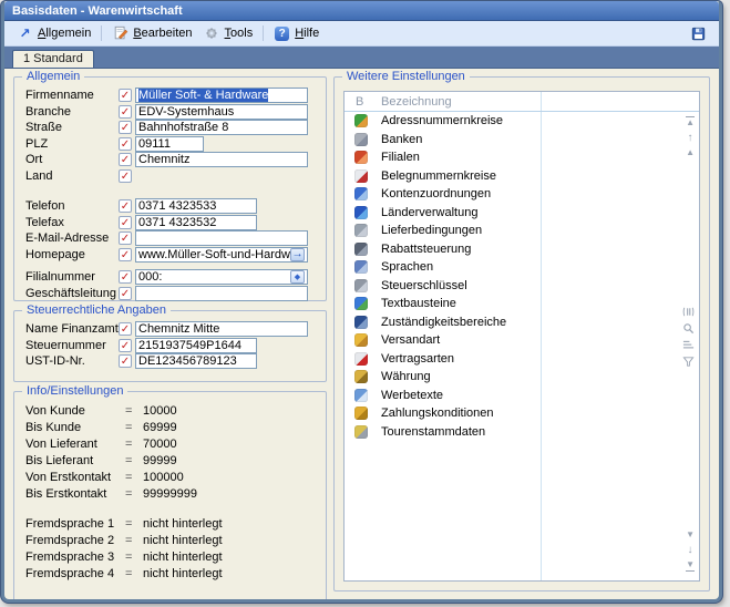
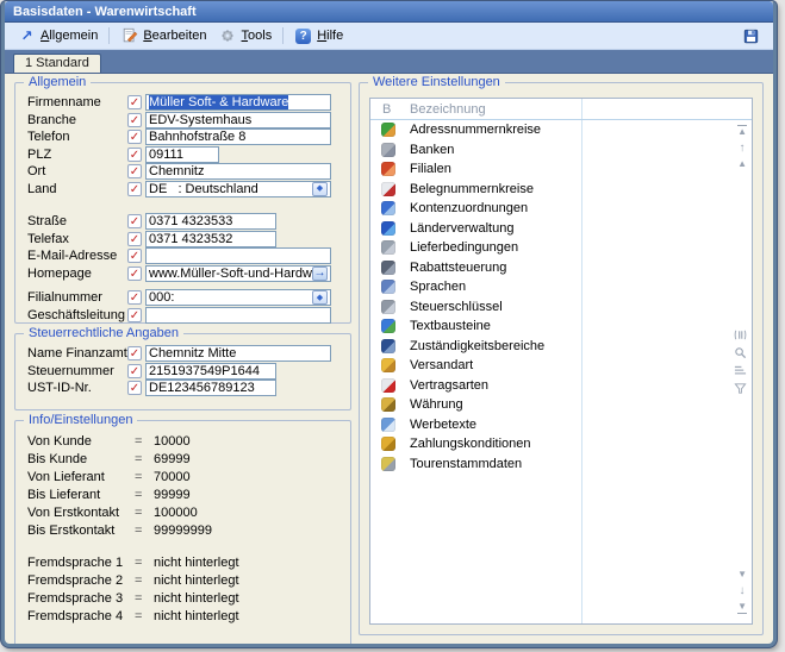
  Basisdaten - Warenwirtschaft
  ↗
  Allgemein
  Bearbeiten
  Tools
  ?
  Hilfe
  1 Standard
  Allgemein
  Firmenname
  ✓
  Müller Soft- & Hardware
  Branche
  ✓
  EDV-Systemhaus
- Straße
+ Telefon
  ✓
  Bahnhofstraße 8
  PLZ
  ✓
  09111
  Ort
  ✓
  Chemnitz
  Land
  ✓
+ DE : Deutschland
- Telefon
+ Straße
  ✓
  0371 4323533
  Telefax
  ✓
  0371 4323532
  E-Mail-Adresse
  ✓
  Homepage
  ✓
  www.Müller-Soft-und-Hardw
  →
  Filialnummer
  ✓
  000:
  Geschäftsleitung
  ✓
  Steuerrechtliche Angaben
  Name Finanzamt
  ✓
  Chemnitz Mitte
  Steuernummer
  ✓
  2151937549P1644
  UST-ID-Nr.
  ✓
  DE123456789123
  Info/Einstellungen
  Von Kunde
  =
  10000
  Bis Kunde
  =
  69999
  Von Lieferant
  =
  70000
  Bis Lieferant
  =
  99999
  Von Erstkontakt
  =
  100000
  Bis Erstkontakt
  =
  99999999
  Fremdsprache 1
  =
  nicht hinterlegt
  Fremdsprache 2
  =
  nicht hinterlegt
  Fremdsprache 3
  =
  nicht hinterlegt
  Fremdsprache 4
  =
  nicht hinterlegt
  Weitere Einstellungen
  B
  Bezeichnung
  Adressnummernkreise
  Banken
  Filialen
  Belegnummernkreise
  Kontenzuordnungen
  Länderverwaltung
  Lieferbedingungen
  Rabattsteuerung
  Sprachen
  Steuerschlüssel
  Textbausteine
  Zuständigkeitsbereiche
  Versandart
  Vertragsarten
  Währung
  Werbetexte
  Zahlungskonditionen
  Tourenstammdaten
  ▲
  ↑
  ▲
  ▼
  ↓
  ▼
